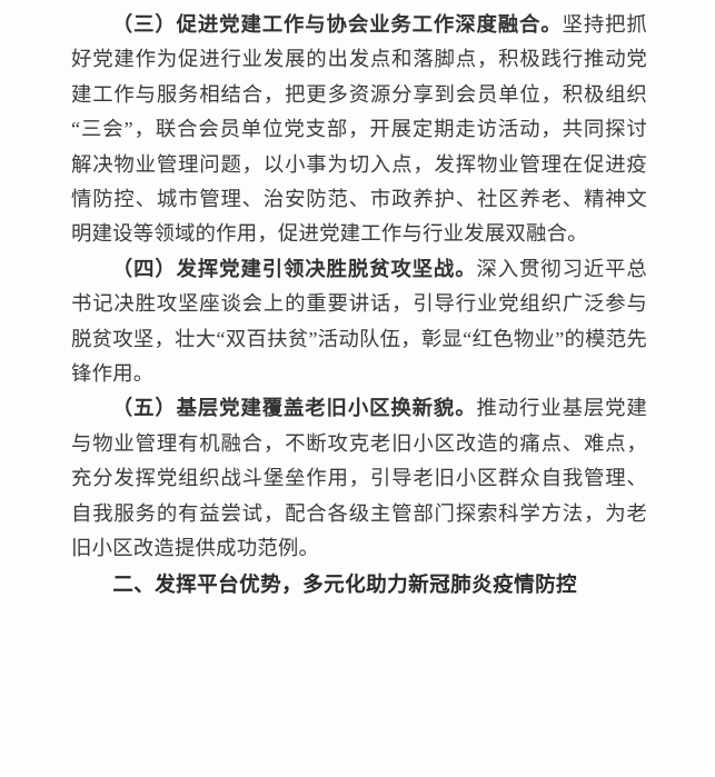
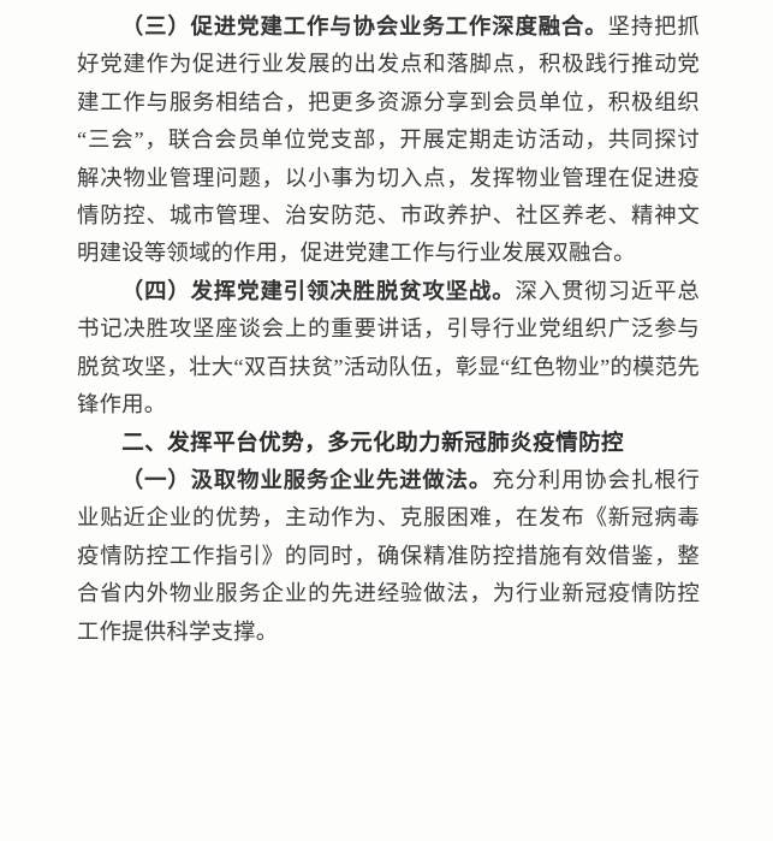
  （三）促进党建工作与协会业务工作深度融合。坚持把抓好党建作为促进行业发展的出发点和落脚点，积极践行推动党建工作与服务相结合，把更多资源分享到会员单位，积极组织“三会”，联合会员单位党支部，开展定期走访活动，共同探讨解决物业管理问题，以小事为切入点，发挥物业管理在促进疫情防控、城市管理、治安防范、市政养护、社区养老、精神文明建设等领域的作用，促进党建工作与行业发展双融合。
  （四）发挥党建引领决胜脱贫攻坚战。深入贯彻习近平总书记决胜攻坚座谈会上的重要讲话，引导行业党组织广泛参与脱贫攻坚，壮大“双百扶贫”活动队伍，彰显“红色物业”的模范先锋作用。
- （五）基层党建覆盖老旧小区换新貌。推动行业基层党建与物业管理有机融合，不断攻克老旧小区改造的痛点、难点，充分发挥党组织战斗堡垒作用，引导老旧小区群众自我管理、自我服务的有益尝试，配合各级主管部门探索科学方法，为老旧小区改造提供成功范例。
  二、发挥平台优势，多元化助力新冠肺炎疫情防控
+ （一）汲取物业服务企业先进做法。充分利用协会扎根行业贴近企业的优势，主动作为、克服困难，在发布《新冠病毒疫情防控工作指引》的同时，确保精准防控措施有效借鉴，整合省内外物业服务企业的先进经验做法，为行业新冠疫情防控工作提供科学支撑。
